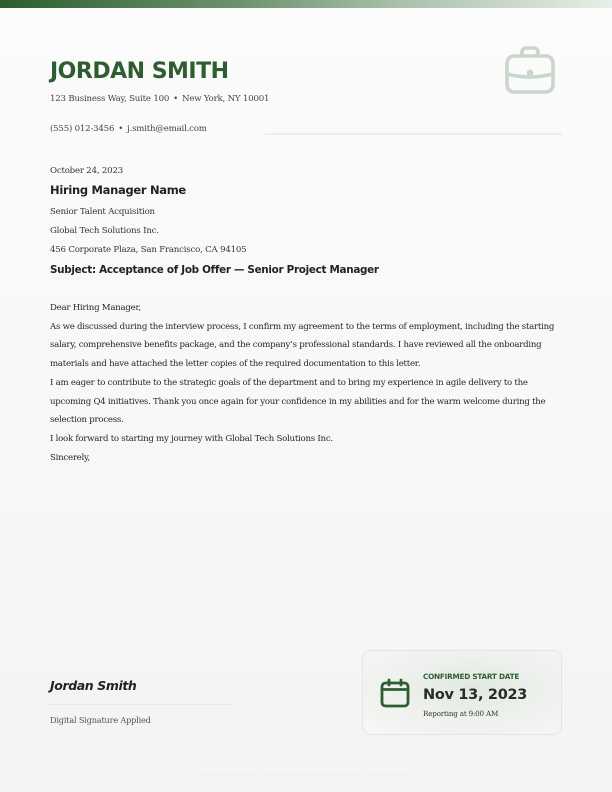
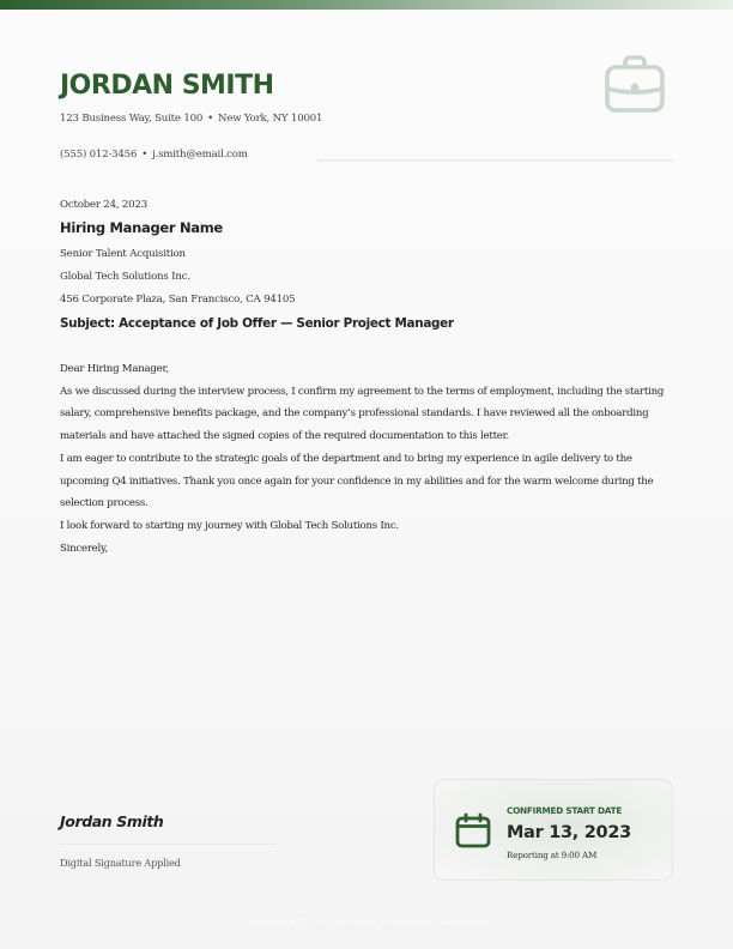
  JORDAN SMITH
  123 Business Way, Suite 100 • New York, NY 10001
  (555) 012-3456 • j.smith@email.com
  October 24, 2023
  Hiring Manager Name
  Senior Talent Acquisition
  Global Tech Solutions Inc.
  456 Corporate Plaza, San Francisco, CA 94105
  Subject: Acceptance of Job Offer — Senior Project Manager
  Dear Hiring Manager,
- As we discussed during the interview process, I confirm my agreement to the terms of employment, including the starting salary, comprehensive benefits package, and the company’s professional standards. I have reviewed all the onboarding materials and have attached the letter copies of the required documentation to this letter.
+ As we discussed during the interview process, I confirm my agreement to the terms of employment, including the starting salary, comprehensive benefits package, and the company’s professional standards. I have reviewed all the onboarding materials and have attached the signed copies of the required documentation to this letter.
  I am eager to contribute to the strategic goals of the department and to bring my experience in agile delivery to the upcoming Q4 initiatives. Thank you once again for your confidence in my abilities and for the warm welcome during the selection process.
  I look forward to starting my journey with Global Tech Solutions Inc.
  Sincerely,
  Jordan Smith
  Digital Signature Applied
  CONFIRMED START DATE
- Nov 13, 2023
+ Mar 13, 2023
  Reporting at 9:00 AM
